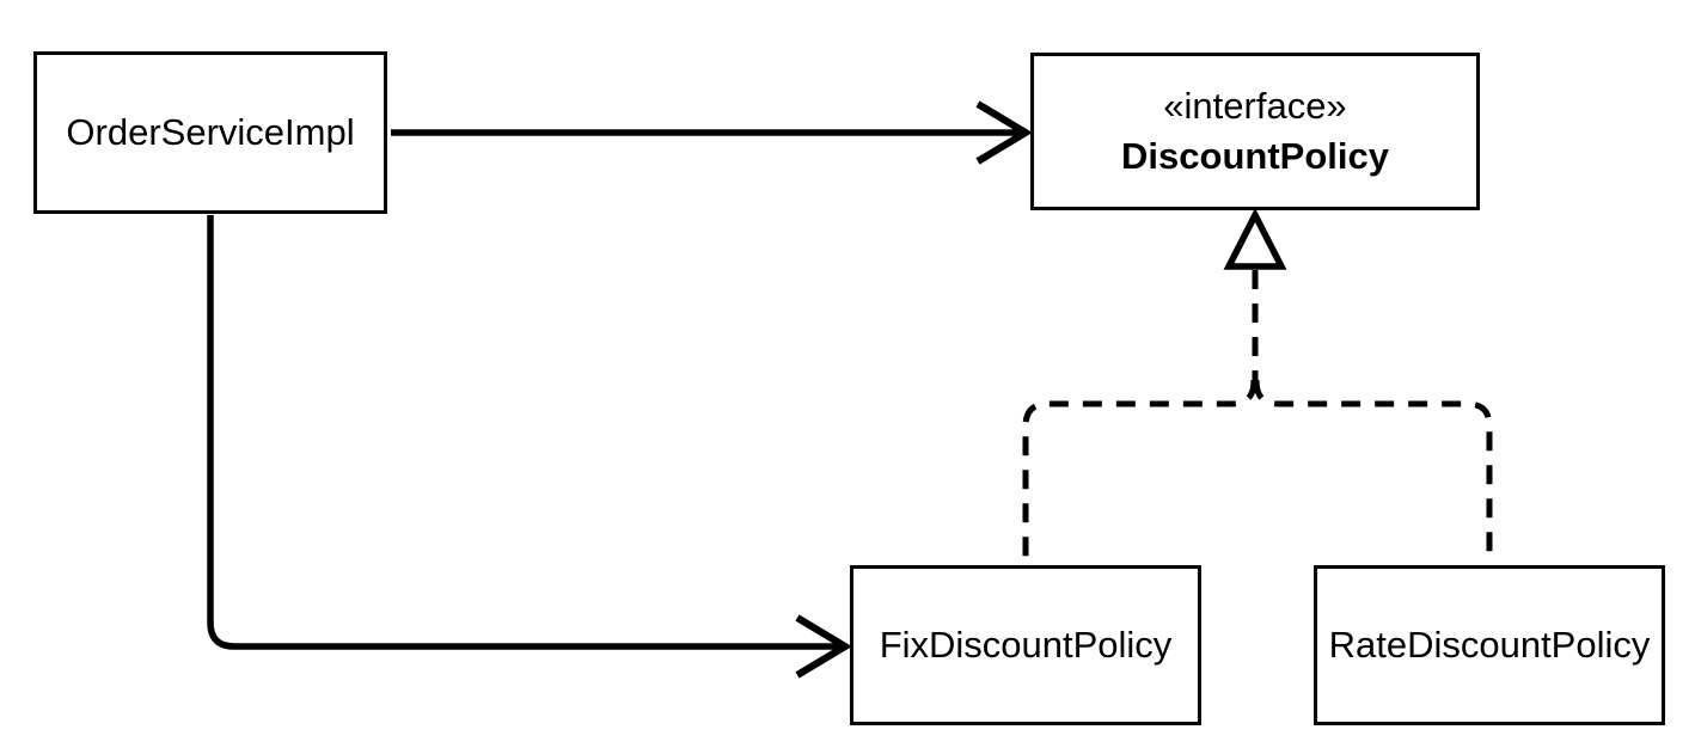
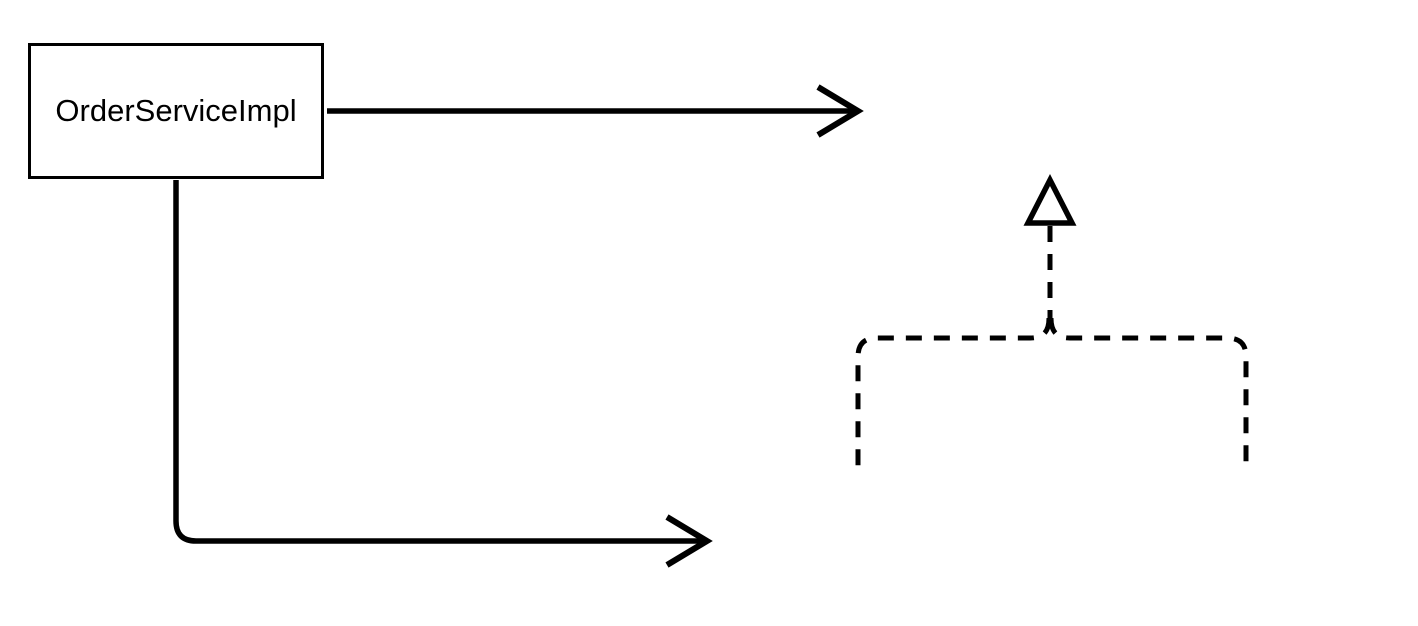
  OrderServiceImpl
- «interface»
- DiscountPolicy
- FixDiscountPolicy
- RateDiscountPolicy
